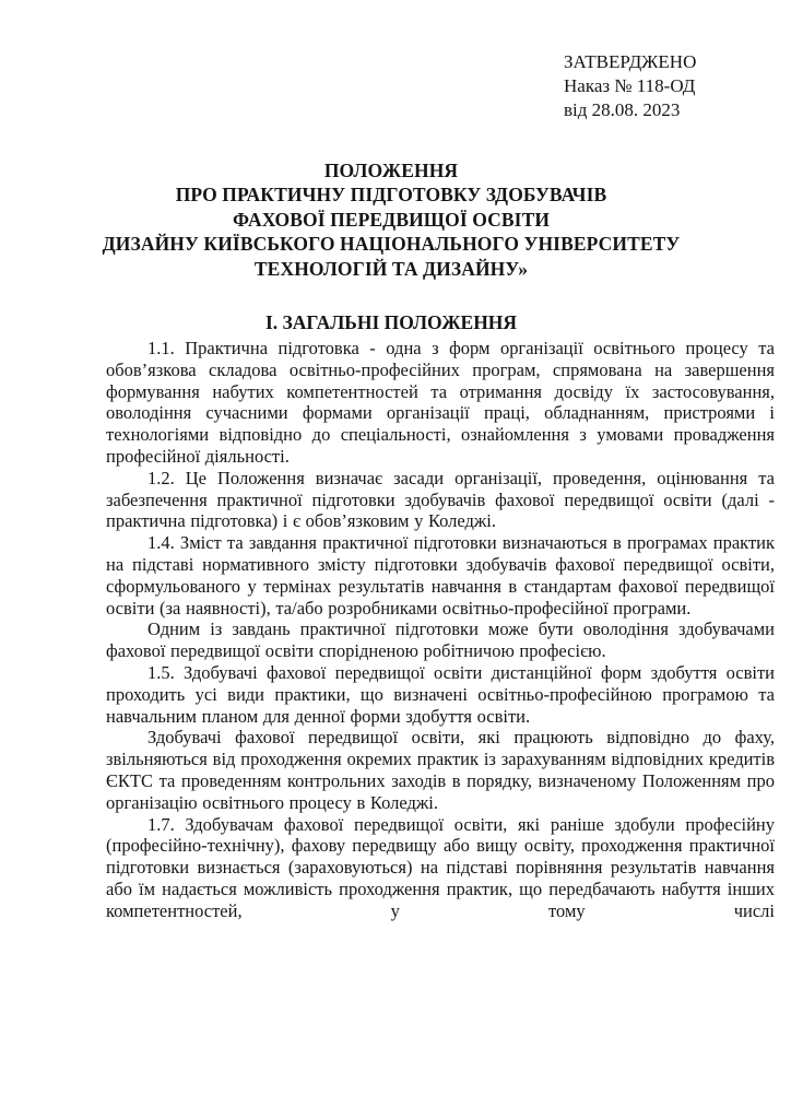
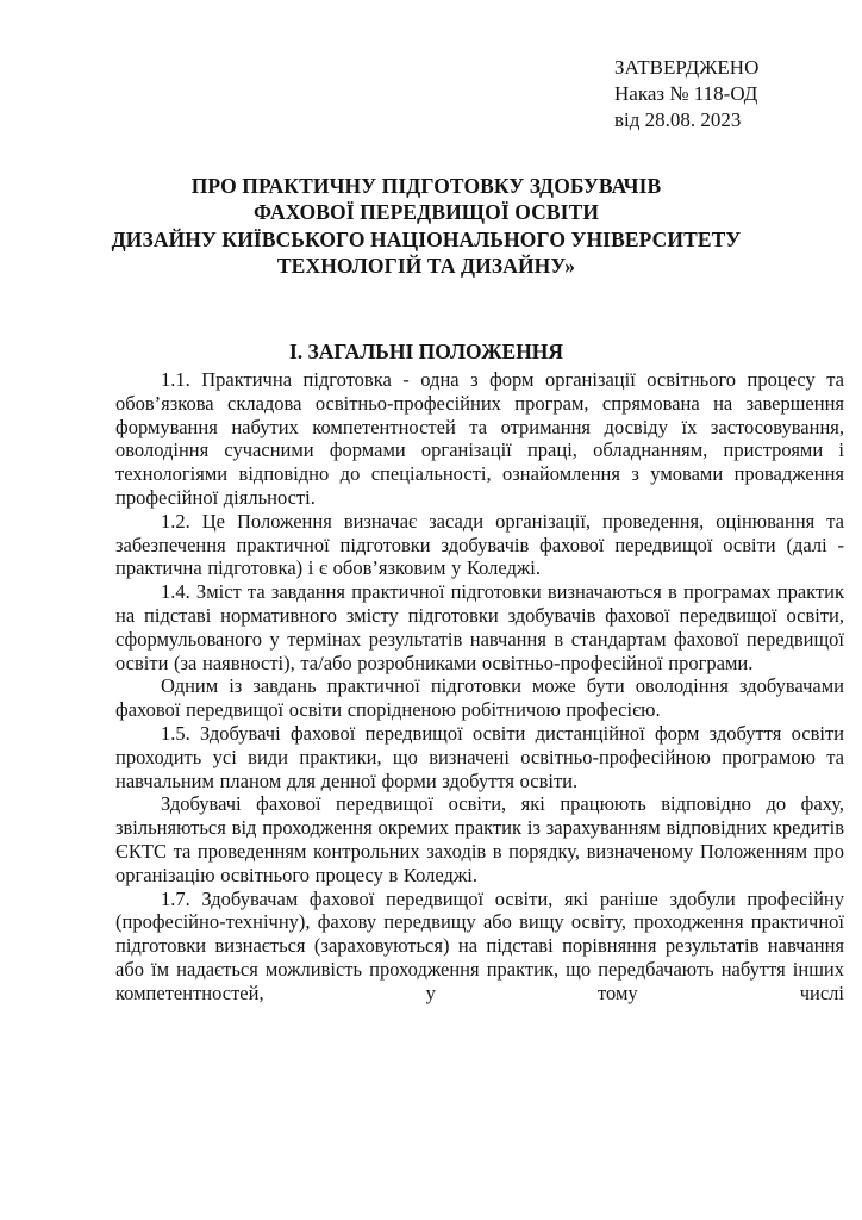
  ЗАТВЕРДЖЕНО
  Наказ № 118-ОД
  від 28.08. 2023
- ПОЛОЖЕННЯ
  ПРО ПРАКТИЧНУ ПІДГОТОВКУ ЗДОБУВАЧІВ
  ФАХОВОЇ ПЕРЕДВИЩОЇ ОСВІТИ
  ДИЗАЙНУ КИЇВСЬКОГО НАЦІОНАЛЬНОГО УНІВЕРСИТЕТУ
  ТЕХНОЛОГІЙ ТА ДИЗАЙНУ»
  І. ЗАГАЛЬНІ ПОЛОЖЕННЯ
  1.1. Практична підготовка - одна з форм організації освітнього процесу та обов’язкова складова освітньо-професійних програм, спрямована на завершення формування набутих компетентностей та отримання досвіду їх застосовування, оволодіння сучасними формами організації праці, обладнанням, пристроями і технологіями відповідно до спеціальності, ознайомлення з умовами провадження професійної діяльності.
  1.2. Це Положення визначає засади організації, проведення, оцінювання та забезпечення практичної підготовки здобувачів фахової передвищої освіти (далі - практична підготовка) і є обов’язковим у Коледжі.
  1.4. Зміст та завдання практичної підготовки визначаються в програмах практик на підставі нормативного змісту підготовки здобувачів фахової передвищої освіти, сформульованого у термінах результатів навчання в стандартам фахової передвищої освіти (за наявності), та/або розробниками освітньо-професійної програми.
  Одним із завдань практичної підготовки може бути оволодіння здобувачами фахової передвищої освіти спорідненою робітничою професією.
  1.5. Здобувачі фахової передвищої освіти дистанційної форм здобуття освіти проходить усі види практики, що визначені освітньо-професійною програмою та навчальним планом для денної форми здобуття освіти.
  Здобувачі фахової передвищої освіти, які працюють відповідно до фаху, звільняються від проходження окремих практик із зарахуванням відповідних кредитів ЄКТС та проведенням контрольних заходів в порядку, визначеному Положенням про організацію освітнього процесу в Коледжі.
  1.7. Здобувачам фахової передвищої освіти, які раніше здобули професійну (професійно-технічну), фахову передвищу або вищу освіту, проходження практичної підготовки визнається (зараховуються) на підставі порівняння результатів навчання або їм надається можливість проходження практик, що передбачають набуття інших компетентностей, у тому числі
